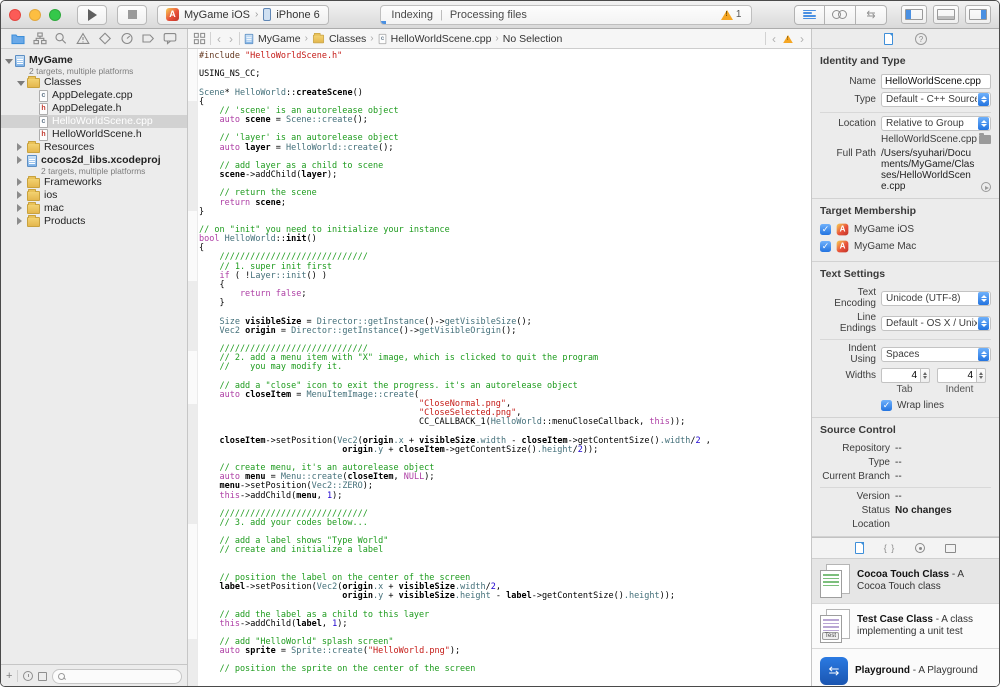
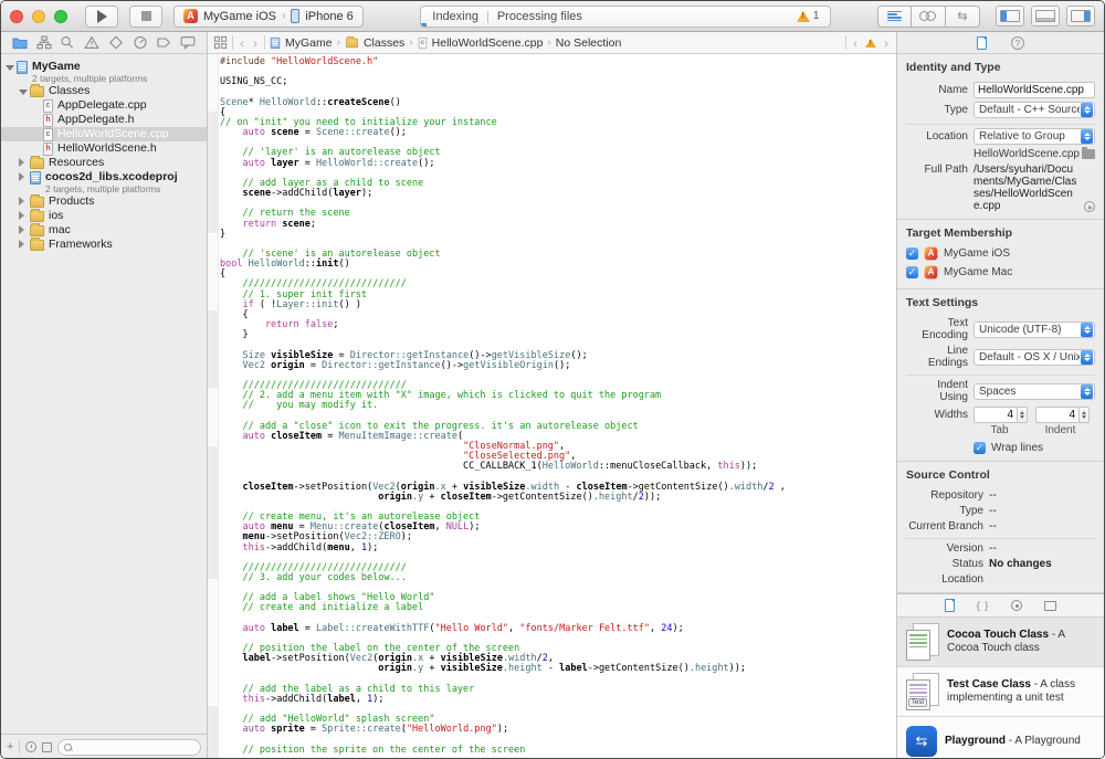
  A
  MyGame iOS
  ›
  iPhone 6
  Indexing
  |
  Processing files
  1
  ⇆
  ‹
  ›
  MyGame
  ›
  Classes
  ›
  HelloWorldScene.cpp
  ›
  No Selection
  ‹
  ›
  ?
  MyGame
  2 targets, multiple platforms
  Classes
  AppDelegate.cpp
  AppDelegate.h
  HelloWorldScene.cpp
  HelloWorldScene.h
  Resources
  cocos2d_libs.xcodeproj
  2 targets, multiple platforms
- Frameworks
+ Products
  ios
  mac
- Products
+ Frameworks
  +
  #include "HelloWorldScene.h"
  USING_NS_CC;
  Scene* HelloWorld::createScene()
  {
- // 'scene' is an autorelease object
+ // on "init" you need to initialize your instance
  auto scene = Scene::create();
  // 'layer' is an autorelease object
  auto layer = HelloWorld::create();
  // add layer as a child to scene
  scene->addChild(layer);
  // return the scene
  return scene;
  }
- // on "init" you need to initialize your instance
+ // 'scene' is an autorelease object
  bool HelloWorld::init()
  {
  /////////////////////////////
  // 1. super init first
  if ( !Layer::init() )
  {
  return false;
  }
  Size visibleSize = Director::getInstance()->getVisibleSize();
  Vec2 origin = Director::getInstance()->getVisibleOrigin();
  /////////////////////////////
  // 2. add a menu item with "X" image, which is clicked to quit the program
  // you may modify it.
  // add a "close" icon to exit the progress. it's an autorelease object
  auto closeItem = MenuItemImage::create(
  "CloseNormal.png",
  "CloseSelected.png",
  CC_CALLBACK_1(HelloWorld::menuCloseCallback, this));
  closeItem->setPosition(Vec2(origin.x + visibleSize.width - closeItem->getContentSize().width/2 ,
  origin.y + closeItem->getContentSize().height/2));
  // create menu, it's an autorelease object
  auto menu = Menu::create(closeItem, NULL);
  menu->setPosition(Vec2::ZERO);
  this->addChild(menu, 1);
  /////////////////////////////
  // 3. add your codes below...
- // add a label shows "Type World"
+ // add a label shows "Hello World"
  // create and initialize a label
+ auto label = Label::createWithTTF("Hello World", "fonts/Marker Felt.ttf", 24);
  // position the label on the center of the screen
  label->setPosition(Vec2(origin.x + visibleSize.width/2,
  origin.y + visibleSize.height - label->getContentSize().height));
  // add the label as a child to this layer
  this->addChild(label, 1);
  // add "HelloWorld" splash screen"
  auto sprite = Sprite::create("HelloWorld.png");
  // position the sprite on the center of the screen
  Identity and Type
  Name
  HelloWorldScene.cpp
  Type
  Default - C++ Sourc
  Location
  Relative to Group
  HelloWorldScene.cpp
  Full Path
  /Users/syuhari/Documents/MyGame/Classes/HelloWorldScene.cpp
  Target Membership
  ✓
  A
  MyGame iOS
  ✓
  A
  MyGame Mac
  Text Settings
  Text Encoding
  Unicode (UTF-8)
  Line Endings
  Default - OS X / Unix
  Indent Using
  Spaces
  Widths
  4
  4
  Tab
  Indent
  ✓
  Wrap lines
  Source Control
  Repository
  --
  Type
  --
  Current Branch
  --
  Version
  --
  Status
  No changes
  Location
  { }
  Cocoa Touch Class - A Cocoa Touch class
  Test Case Class - A class implementing a unit test
  ⇆
  Playground - A Playground
